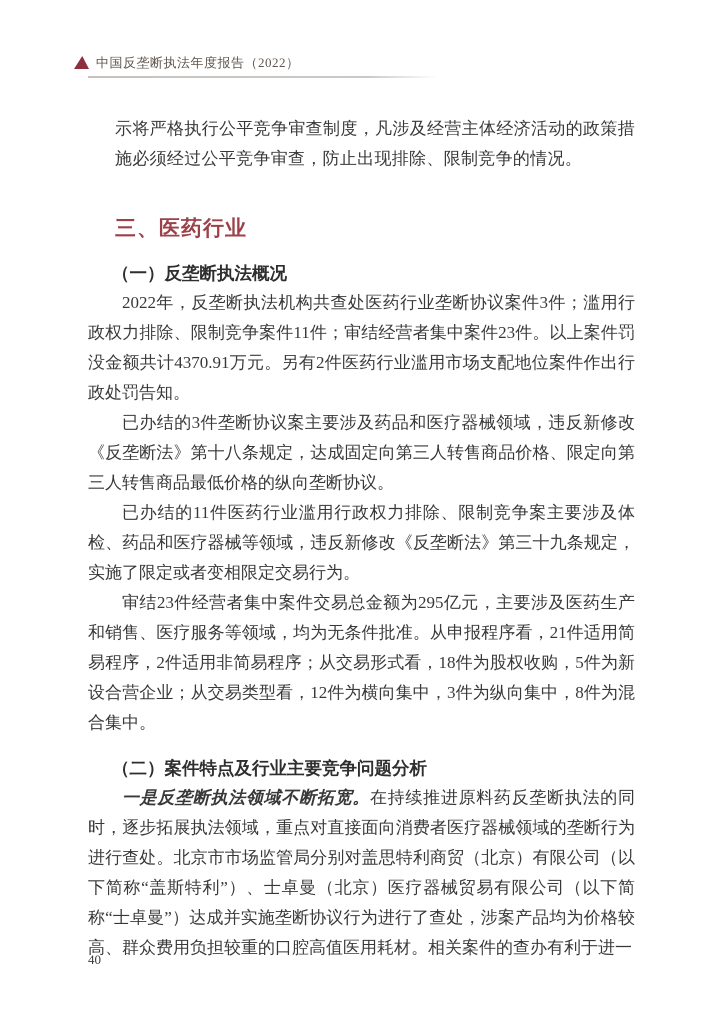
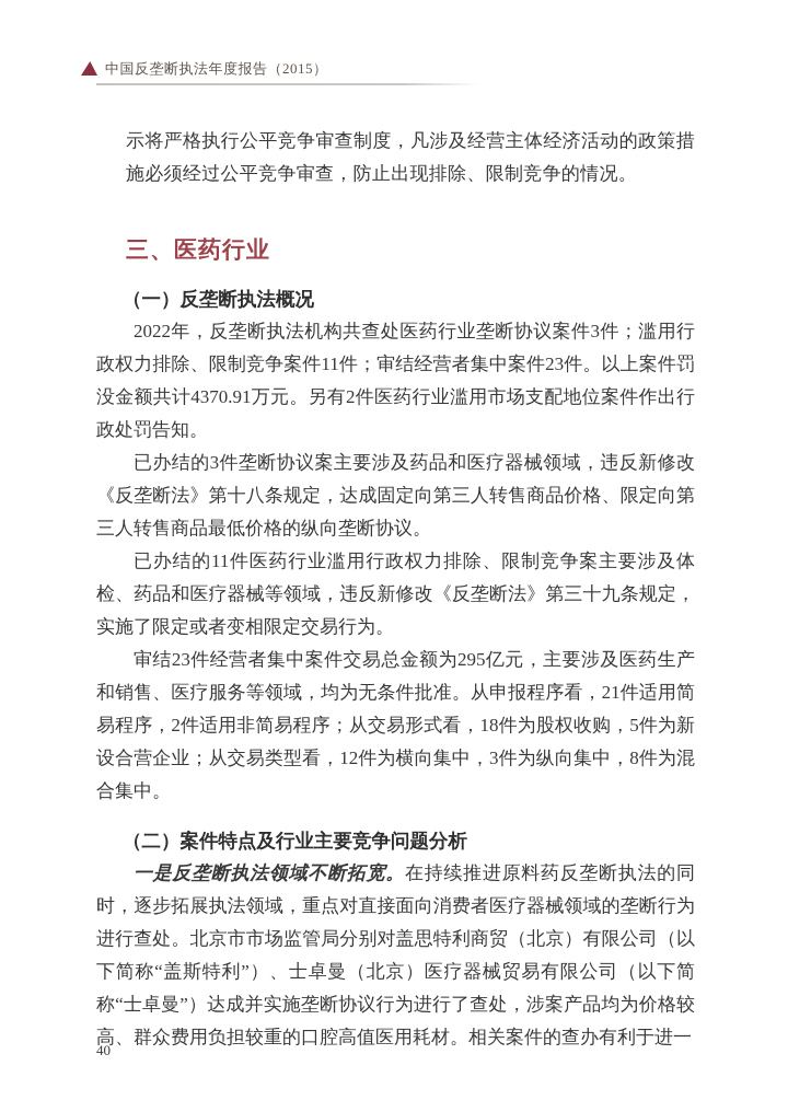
- 中国反垄断执法年度报告（2022）
+ 中国反垄断执法年度报告（2015）
  示将严格执行公平竞争审查制度，凡涉及经营主体经济活动的政策措施必须经过公平竞争审查，防止出现排除、限制竞争的情况。
  三、医药行业
  （一）反垄断执法概况
  2022年，反垄断执法机构共查处医药行业垄断协议案件3件；滥用行政权力排除、限制竞争案件11件；审结经营者集中案件23件。以上案件罚没金额共计4370.91万元。另有2件医药行业滥用市场支配地位案件作出行政处罚告知。
  已办结的3件垄断协议案主要涉及药品和医疗器械领域，违反新修改《反垄断法》第十八条规定，达成固定向第三人转售商品价格、限定向第三人转售商品最低价格的纵向垄断协议。
  已办结的11件医药行业滥用行政权力排除、限制竞争案主要涉及体检、药品和医疗器械等领域，违反新修改《反垄断法》第三十九条规定，实施了限定或者变相限定交易行为。
  审结23件经营者集中案件交易总金额为295亿元，主要涉及医药生产和销售、医疗服务等领域，均为无条件批准。从申报程序看，21件适用简易程序，2件适用非简易程序；从交易形式看，18件为股权收购，5件为新设合营企业；从交易类型看，12件为横向集中，3件为纵向集中，8件为混合集中。
  （二）案件特点及行业主要竞争问题分析
  一是反垄断执法领域不断拓宽。在持续推进原料药反垄断执法的同时，逐步拓展执法领域，重点对直接面向消费者医疗器械领域的垄断行为进行查处。北京市市场监管局分别对盖思特利商贸（北京）有限公司（以下简称“盖斯特利”）、士卓曼（北京）医疗器械贸易有限公司（以下简称“士卓曼”）达成并实施垄断协议行为进行了查处，涉案产品均为价格较高、群众费用负担较重的口腔高值医用耗材。相关案件的查办有利于进一
  40
